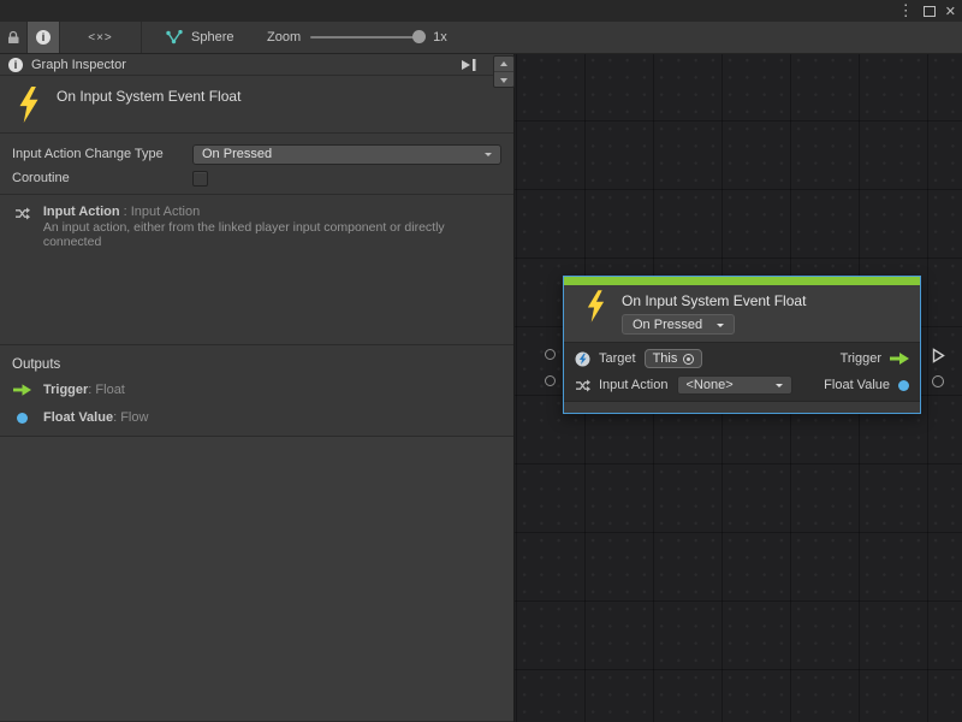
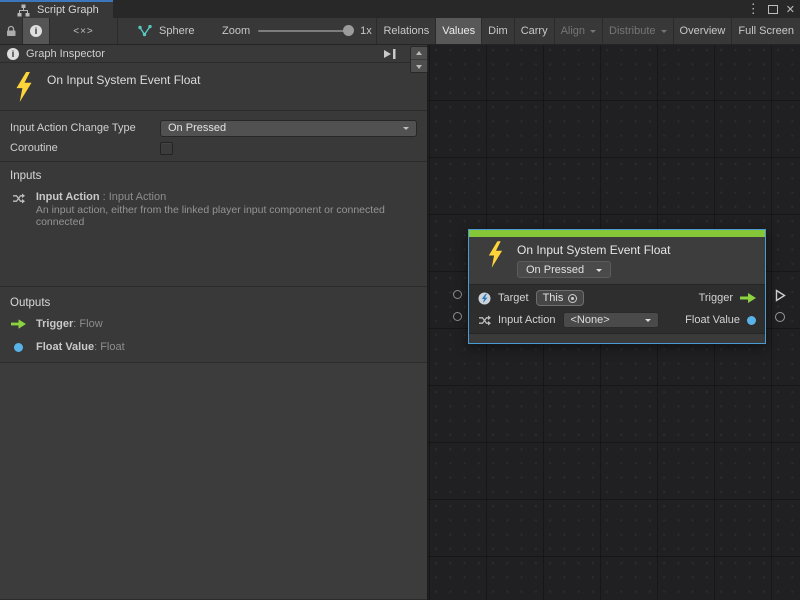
+ Script Graph
  ⋮
  ✕
  i
  <×>
  Sphere
  Zoom
  1x
+ Relations
+ Values
+ Dim
+ Carry
+ Align
+ Distribute
+ Overview
+ Full Screen
  i
  Graph Inspector
  On Input System Event Float
  Input Action Change Type
  On Pressed
  Coroutine
+ Inputs
  Input Action : Input Action
- An input action, either from the linked player input component or directly connected
+ An input action, either from the linked player input component or connected connected
  Outputs
  Trigger
- : Float
+ : Flow
  Float Value
- : Flow
+ : Float
  On Input System Event Float
  On Pressed
  Target
  This
  Trigger
  Input Action
  <None>
  Float Value
